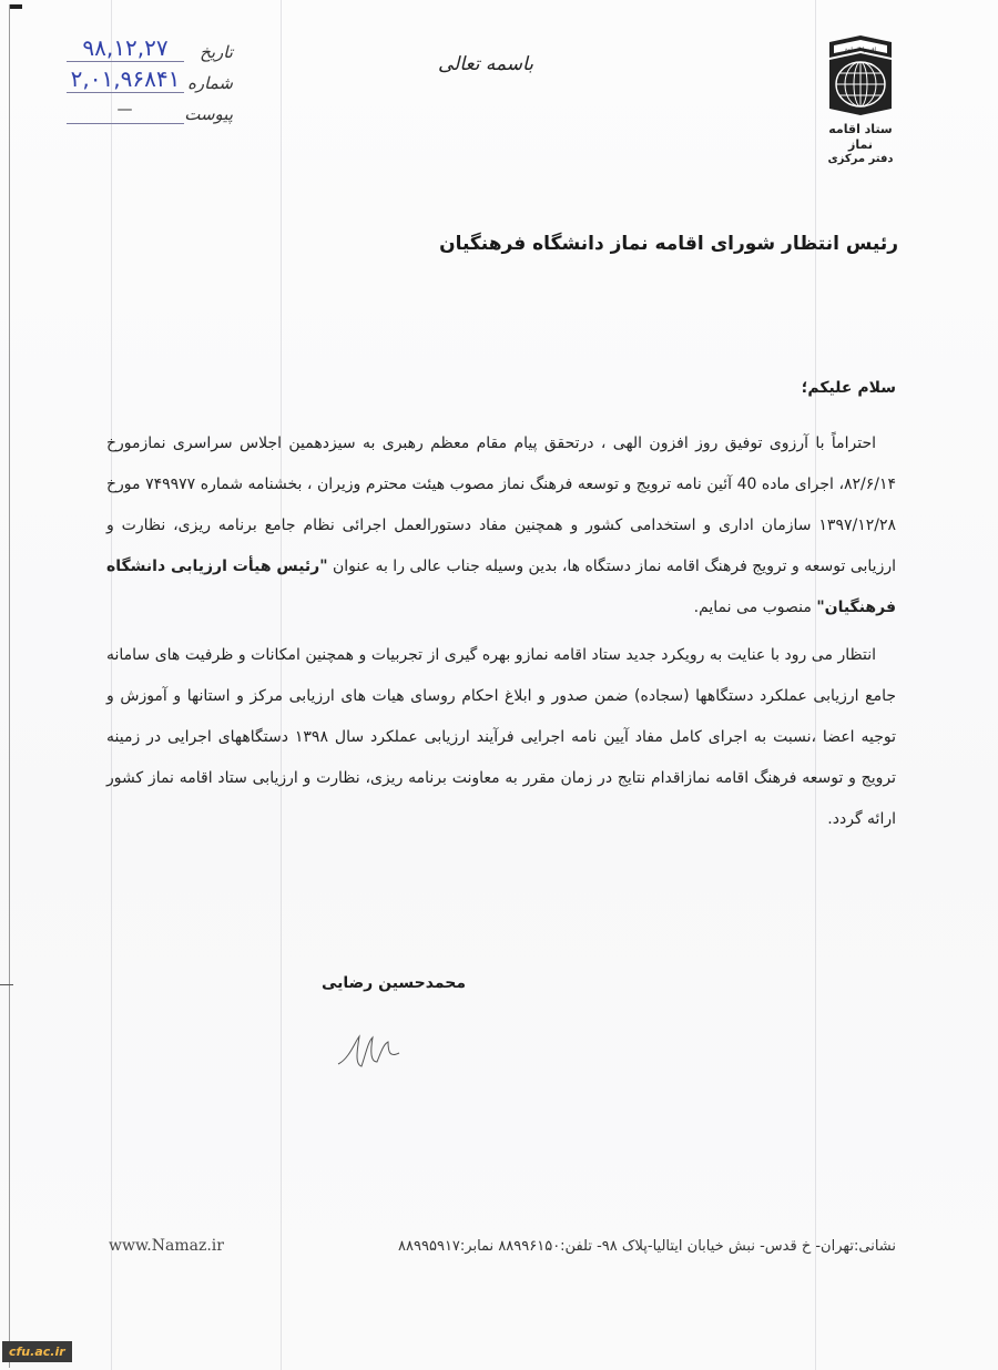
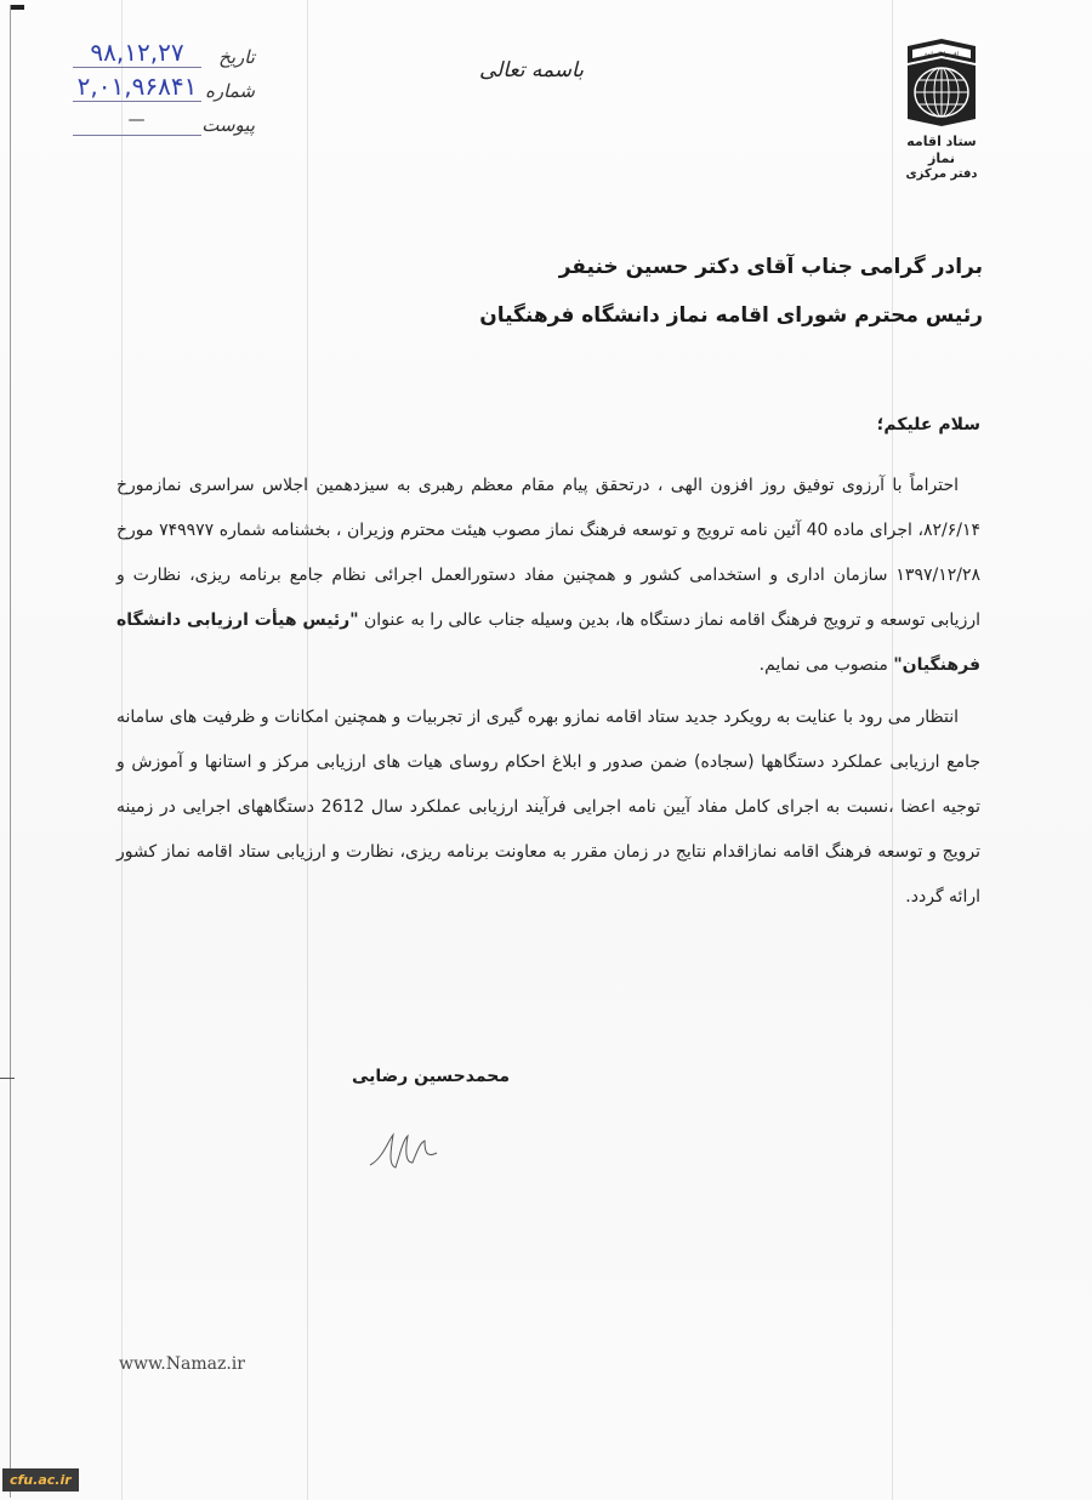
  تاریخ
  ۹۸,۱۲,۲۷
  شماره
  ۲,۰۱,۹۶۸۴۱
  پیوست
  —
  باسمه تعالی
  ستاد اقامه نماز
  دفتر مرکزی
+ برادر گرامی جناب آقای دکتر حسین خنیفر
- رئیس انتظار شورای اقامه نماز دانشگاه فرهنگیان
+ رئیس محترم شورای اقامه نماز دانشگاه فرهنگیان
  سلام علیکم؛
  احتراماً با آرزوی توفیق روز افزون الهی ، درتحقق پیام مقام معظم رهبری به سیزدهمین اجلاس سراسری نمازمورخ ۸۲/۶/۱۴، اجرای ماده 40 آئین نامه ترویج و توسعه فرهنگ نماز مصوب هیئت محترم وزیران ، بخشنامه شماره ۷۴۹۹۷۷ مورخ ۱۳۹۷/۱۲/۲۸ سازمان اداری و استخدامی کشور و همچنین مفاد دستورالعمل اجرائی نظام جامع برنامه ریزی، نظارت و ارزیابی توسعه و ترویج فرهنگ اقامه نماز دستگاه ها، بدین وسیله جناب عالی را به عنوان "رئیس هیأت ارزیابی دانشگاه فرهنگیان" منصوب می نمایم.
- انتظار می رود با عنایت به رویکرد جدید ستاد اقامه نمازو بهره گیری از تجربیات و همچنین امکانات و ظرفیت های سامانه جامع ارزیابی عملکرد دستگاهها (سجاده) ضمن صدور و ابلاغ احکام روسای هیات های ارزیابی مرکز و استانها و آموزش و توجیه اعضا ،نسبت به اجرای کامل مفاد آیین نامه اجرایی فرآیند ارزیابی عملکرد سال ۱۳۹۸ دستگاههای اجرایی در زمینه ترویج و توسعه فرهنگ اقامه نمازاقدام نتایج در زمان مقرر به معاونت برنامه ریزی، نظارت و ارزیابی ستاد اقامه نماز کشور ارائه گردد.
+ انتظار می رود با عنایت به رویکرد جدید ستاد اقامه نمازو بهره گیری از تجربیات و همچنین امکانات و ظرفیت های سامانه جامع ارزیابی عملکرد دستگاهها (سجاده) ضمن صدور و ابلاغ احکام روسای هیات های ارزیابی مرکز و استانها و آموزش و توجیه اعضا ،نسبت به اجرای کامل مفاد آیین نامه اجرایی فرآیند ارزیابی عملکرد سال 2612 دستگاههای اجرایی در زمینه ترویج و توسعه فرهنگ اقامه نمازاقدام نتایج در زمان مقرر به معاونت برنامه ریزی، نظارت و ارزیابی ستاد اقامه نماز کشور ارائه گردد.
  محمدحسین رضایی
  www.Namaz.ir
- نشانی:تهران- خ قدس- نبش خیابان ایتالیا-پلاک ۹۸- تلفن:۸۸۹۹۶۱۵۰ نمابر:۸۸۹۹۵۹۱۷
  cfu.ac.ir
